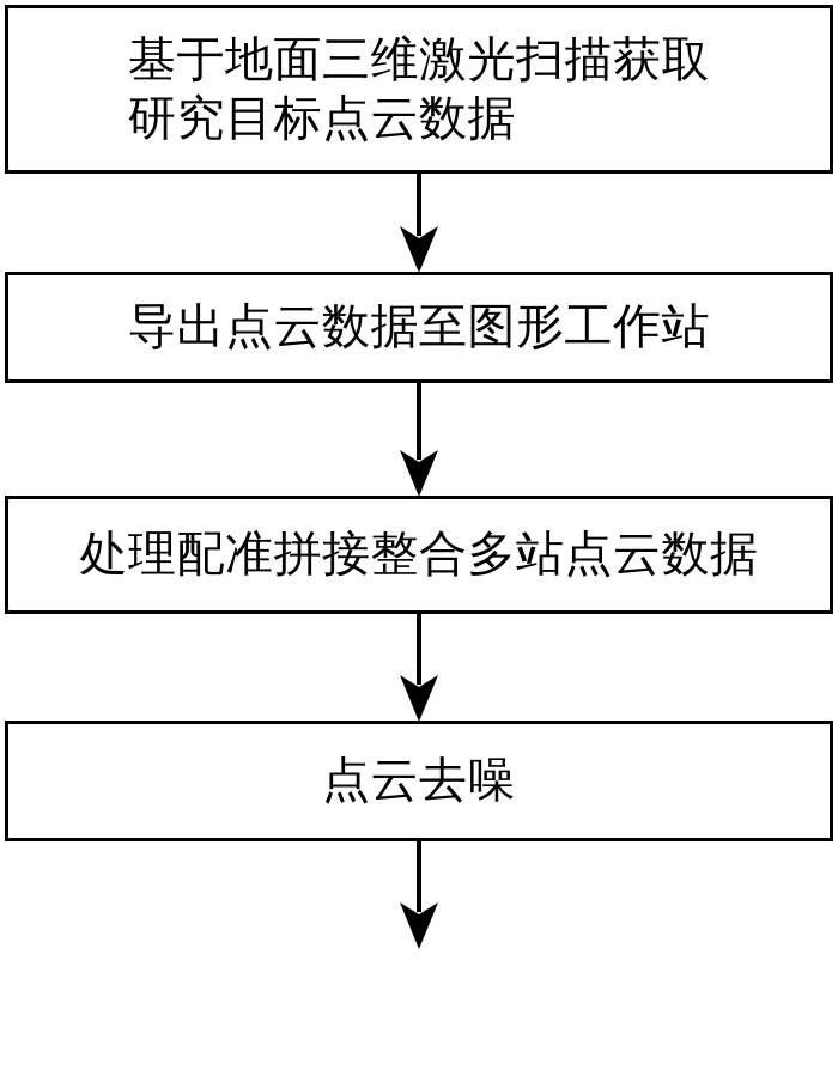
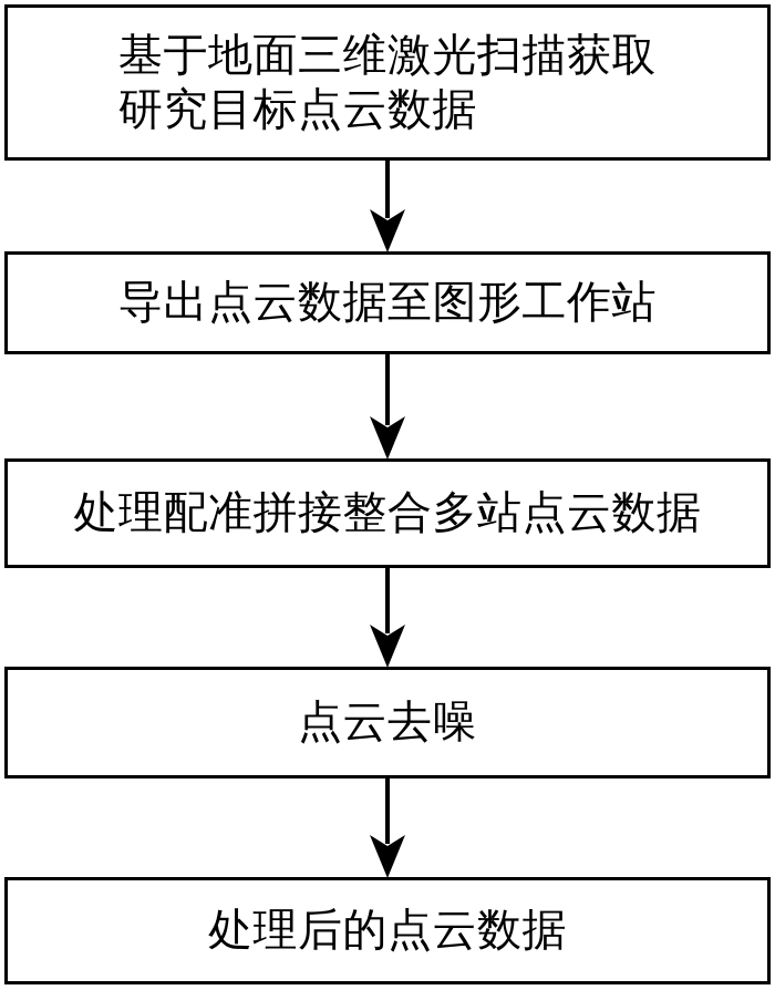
  基于地面三维激光扫描获取
  研究目标点云数据
  导出点云数据至图形工作站
  处理配准拼接整合多站点云数据
  点云去噪
+ 处理后的点云数据
